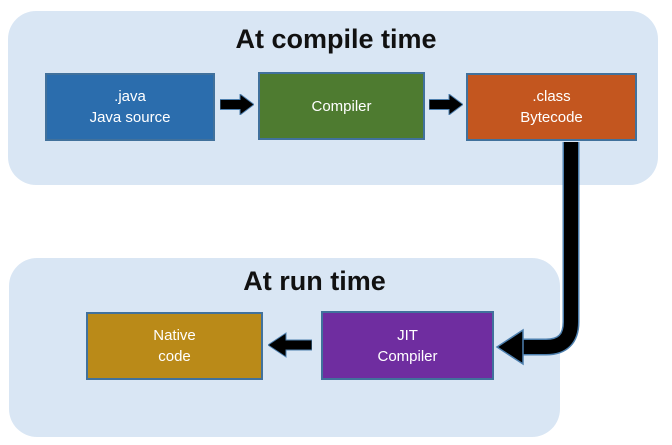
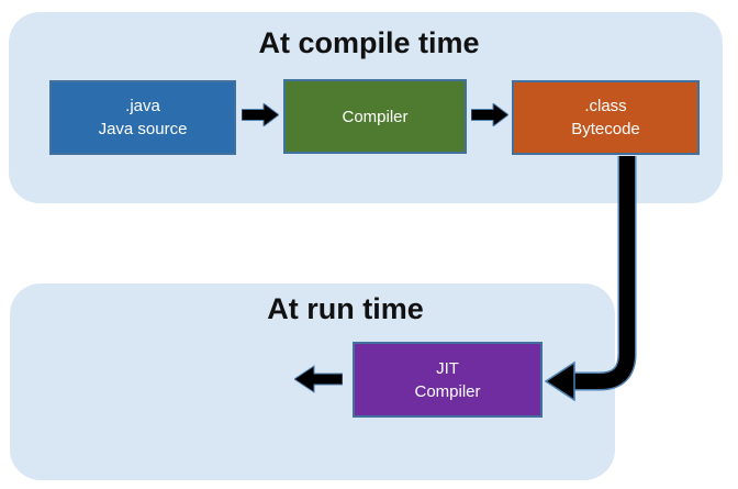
  At compile time
  At run time
  .java
  Java source
  Compiler
  .class
  Bytecode
- Native
- code
  JIT
  Compiler
